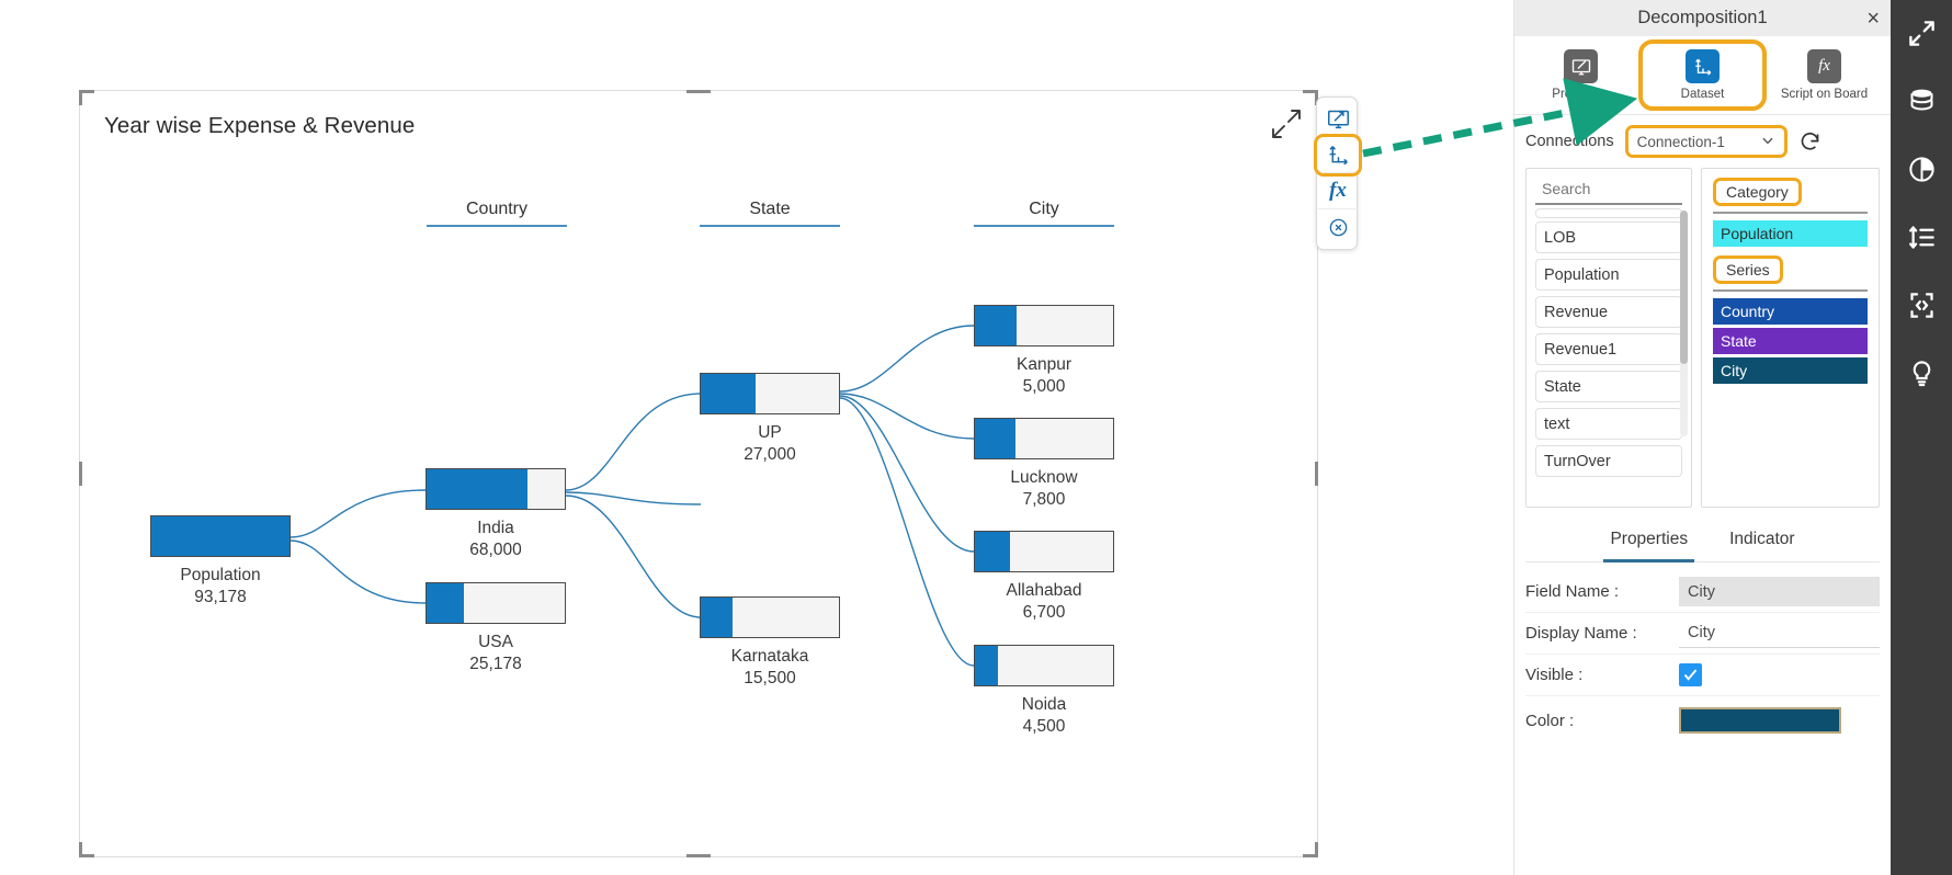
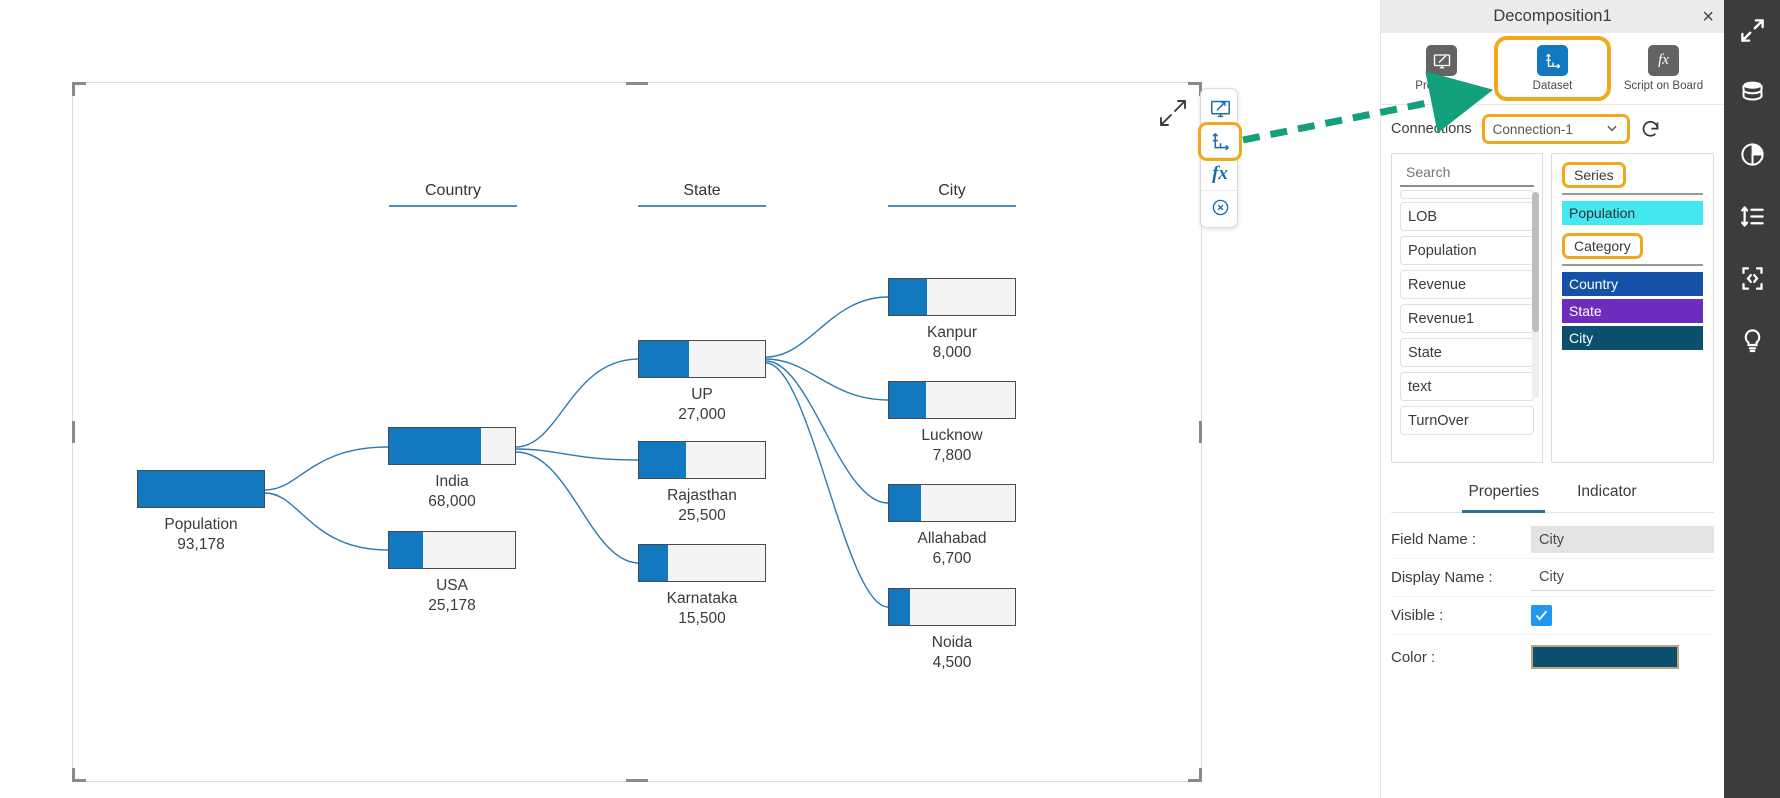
- Year wise Expense & Revenue
  Country
  State
  City
  Population
  93,178
  India
  68,000
  USA
  25,178
  UP
  27,000
+ Rajasthan
+ 25,500
  Karnataka
  15,500
  Kanpur
- 5,000
+ 8,000
  Lucknow
  7,800
  Allahabad
  6,700
  Noida
  4,500
  fx
  Decomposition1
  ×
  Properties
  Dataset
  fx
  Script on Board
  Connections
  Connection-1
  Search
  LOB
  Population
  Revenue
  Revenue1
  State
  text
  TurnOver
- Category
+ Series
  Population
- Series
+ Category
  Country
  State
  City
  Properties
  Indicator
  Field Name :
  City
  Display Name :
  City
  Visible :
  Color :
